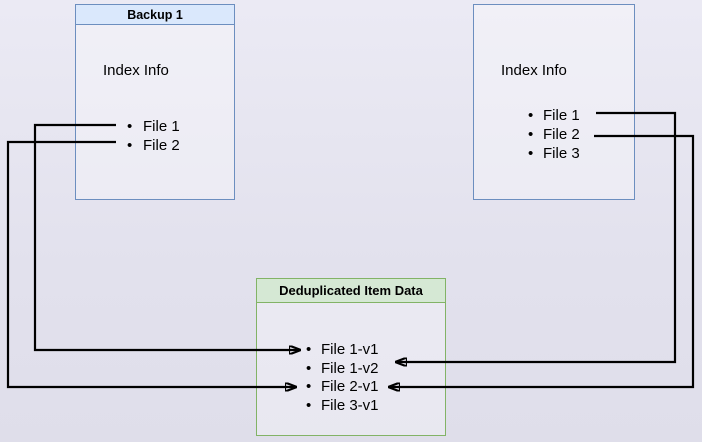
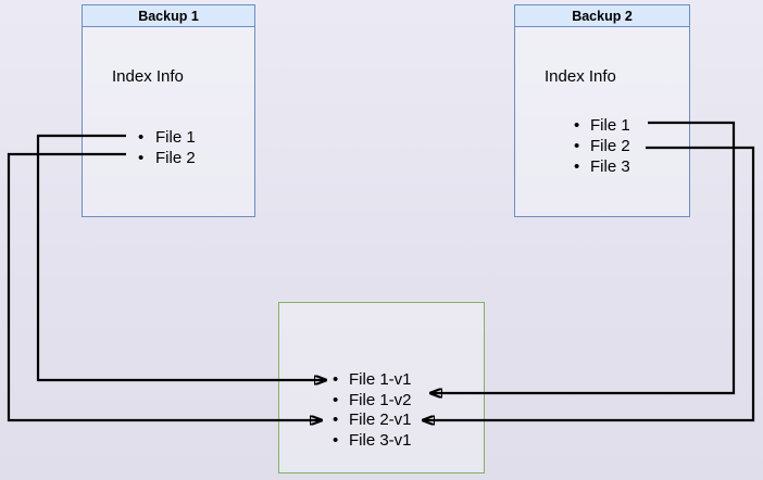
  Backup 1
  Index Info
  •
  File 1
  •
  File 2
+ Backup 2
  Index Info
  •
  File 1
  •
  File 2
  •
  File 3
- Deduplicated Item Data
  •
  File 1-v1
  •
  File 1-v2
  •
  File 2-v1
  •
  File 3-v1
